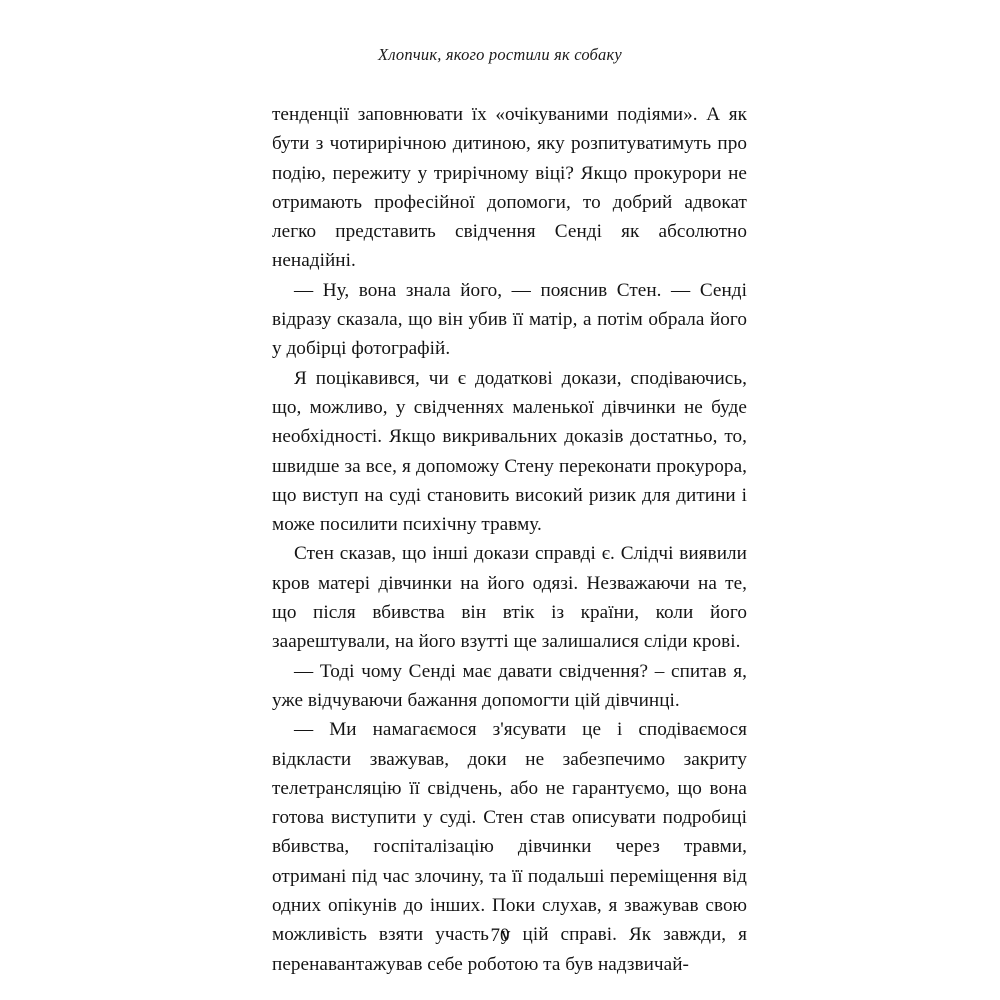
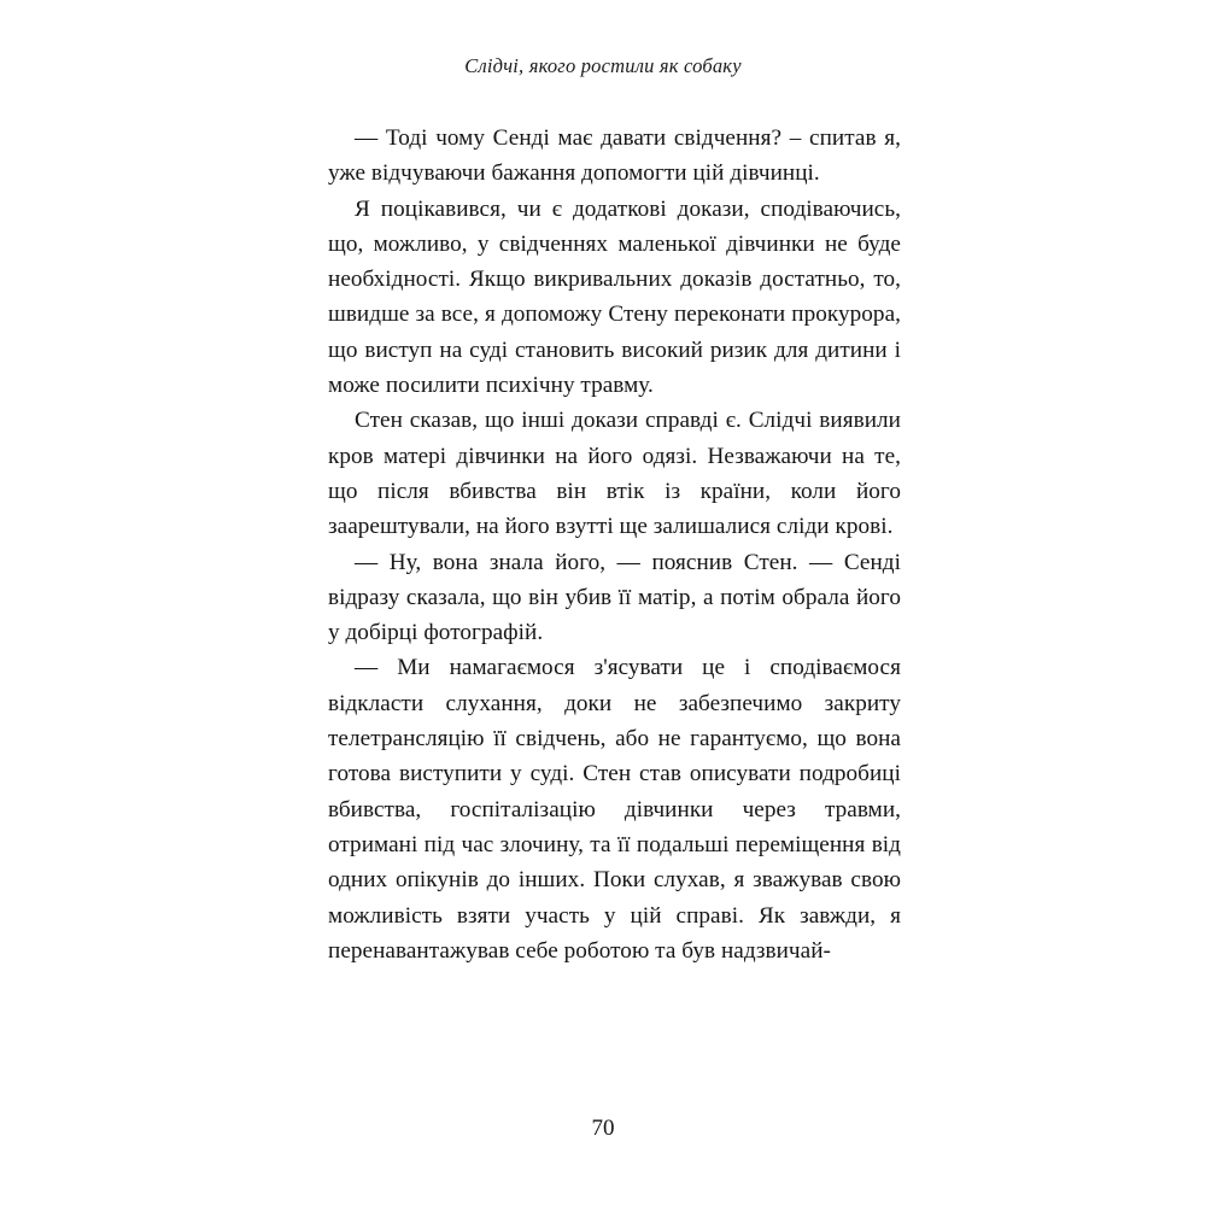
- Хлопчик, якого ростили як собаку
+ Слідчі, якого ростили як собаку
- тенденції заповнювати їх «очікуваними подіями». А як бути з чотирирічною дитиною, яку розпитуватимуть про подію, пережиту у трирічному віці? Якщо прокурори не отримають професійної допомоги, то добрий адвокат легко представить свідчення Сенді як абсолютно ненадійні.
- — Ну, вона знала його, — пояснив Стен. — Сенді відразу сказала, що він убив її матір, а потім обрала його у добірці фотографій.
+ — Тоді чому Сенді має давати свідчення? – спитав я, уже відчуваючи бажання допомогти цій дівчинці.
  Я поцікавився, чи є додаткові докази, сподіваючись, що, можливо, у свідченнях маленької дівчинки не буде необхідності. Якщо викривальних доказів достатньо, то, швидше за все, я допоможу Стену переконати прокурора, що виступ на суді становить високий ризик для дитини і може посилити психічну травму.
  Стен сказав, що інші докази справді є. Слідчі виявили кров матері дівчинки на його одязі. Незважаючи на те, що після вбивства він втік із країни, коли його заарештували, на його взутті ще залишалися сліди крові.
- — Тоді чому Сенді має давати свідчення? – спитав я, уже відчуваючи бажання допомогти цій дівчинці.
+ — Ну, вона знала його, — пояснив Стен. — Сенді відразу сказала, що він убив її матір, а потім обрала його у добірці фотографій.
- — Ми намагаємося з'ясувати це і сподіваємося відкласти зважував, доки не забезпечимо закриту телетрансляцію її свідчень, або не гарантуємо, що вона готова виступити у суді. Стен став описувати подробиці вбивства, госпіталізацію дівчинки через травми, отримані під час злочину, та її подальші переміщення від одних опікунів до інших. Поки слухав, я зважував свою можливість взяти участь у цій справі. Як завжди, я перенавантажував себе роботою та був надзвичай-
+ — Ми намагаємося з'ясувати це і сподіваємося відкласти слухання, доки не забезпечимо закриту телетрансляцію її свідчень, або не гарантуємо, що вона готова виступити у суді. Стен став описувати подробиці вбивства, госпіталізацію дівчинки через травми, отримані під час злочину, та її подальші переміщення від одних опікунів до інших. Поки слухав, я зважував свою можливість взяти участь у цій справі. Як завжди, я перенавантажував себе роботою та був надзвичай-
  70
